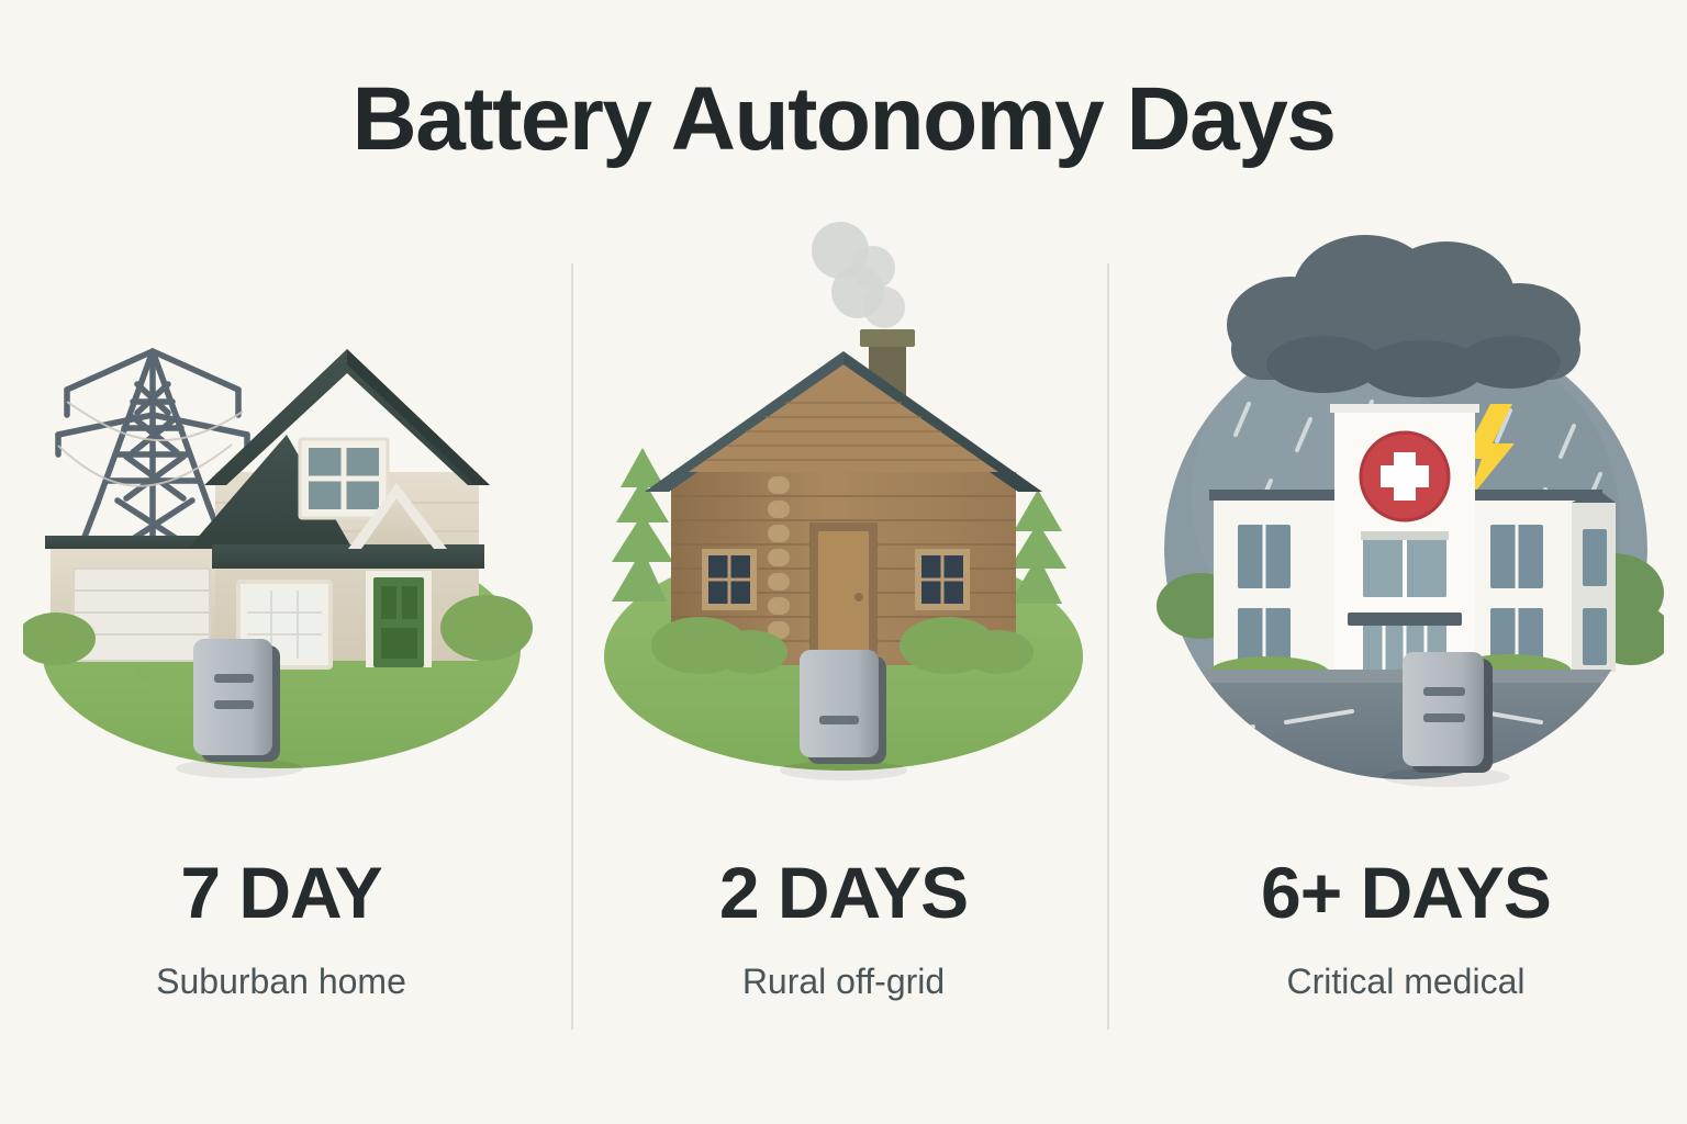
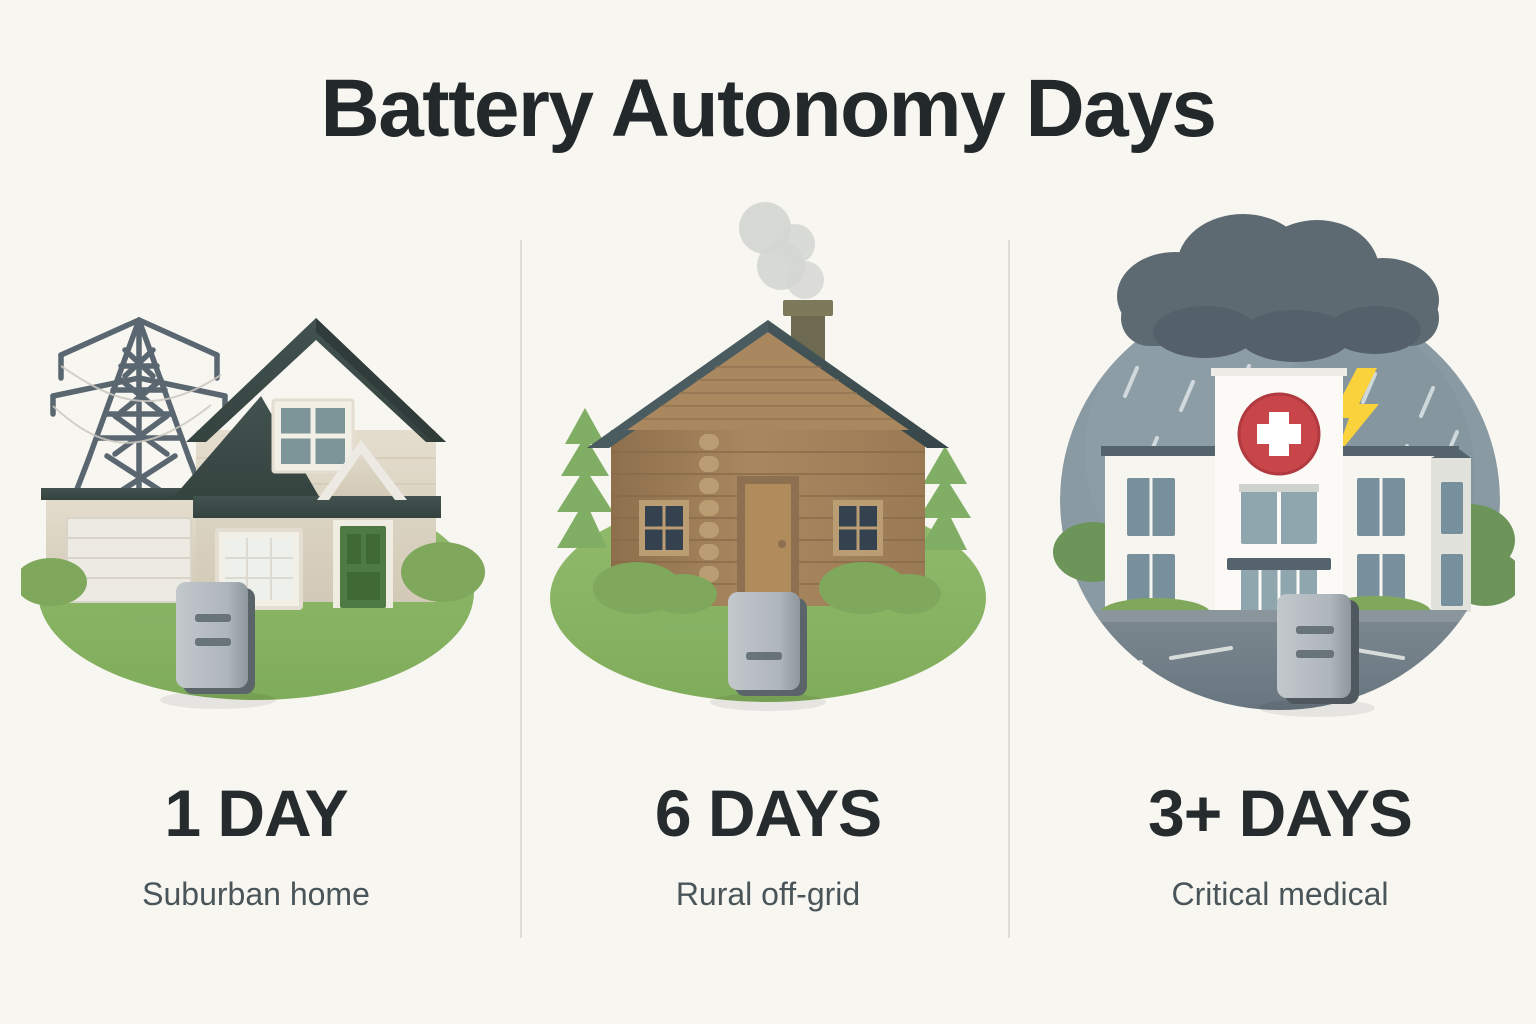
  Battery Autonomy Days
- 7 DAY
+ 1 DAY
  Suburban home
- 2 DAYS
+ 6 DAYS
  Rural off-grid
- 6+ DAYS
+ 3+ DAYS
  Critical medical
